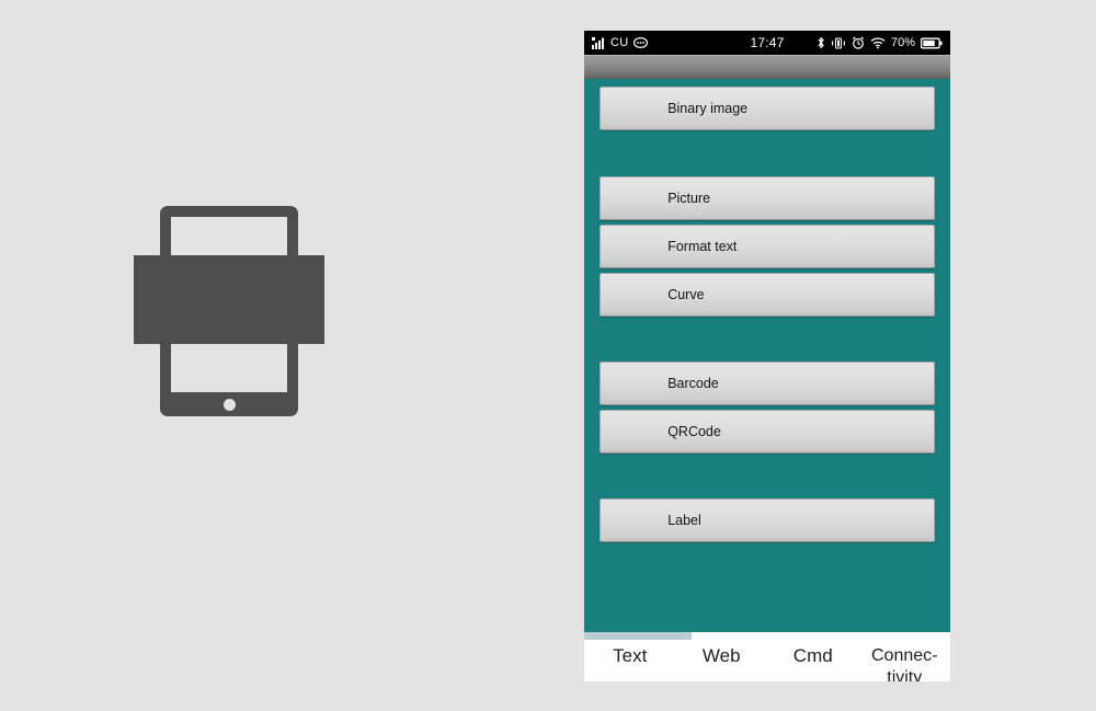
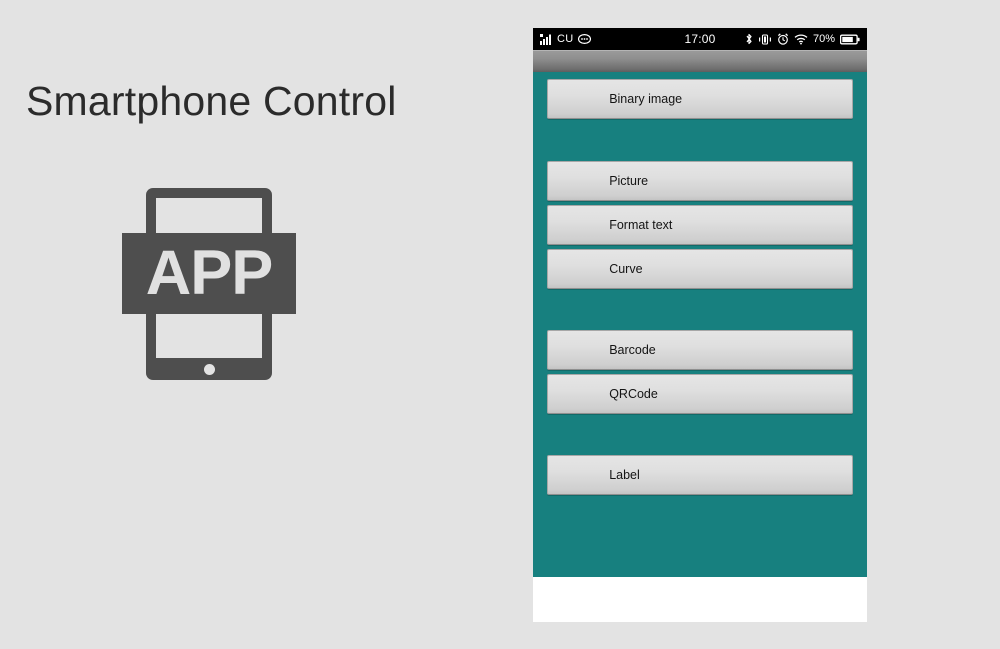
+ Smartphone Control
+ APP
  CU
- 17:47
+ 17:00
  70%
  Binary image
  Picture
  Format text
  Curve
  Barcode
  QRCode
  Label
- Text
- Web
- Cmd
- Connec-tivity
